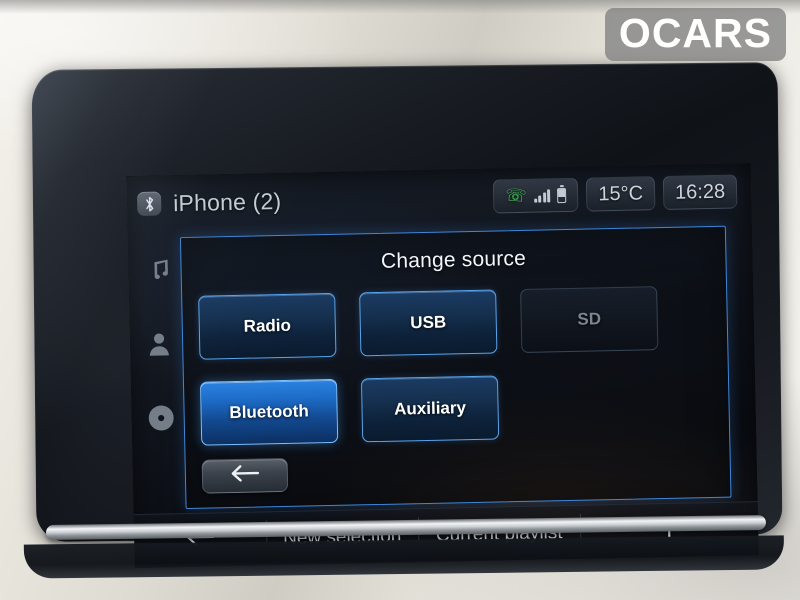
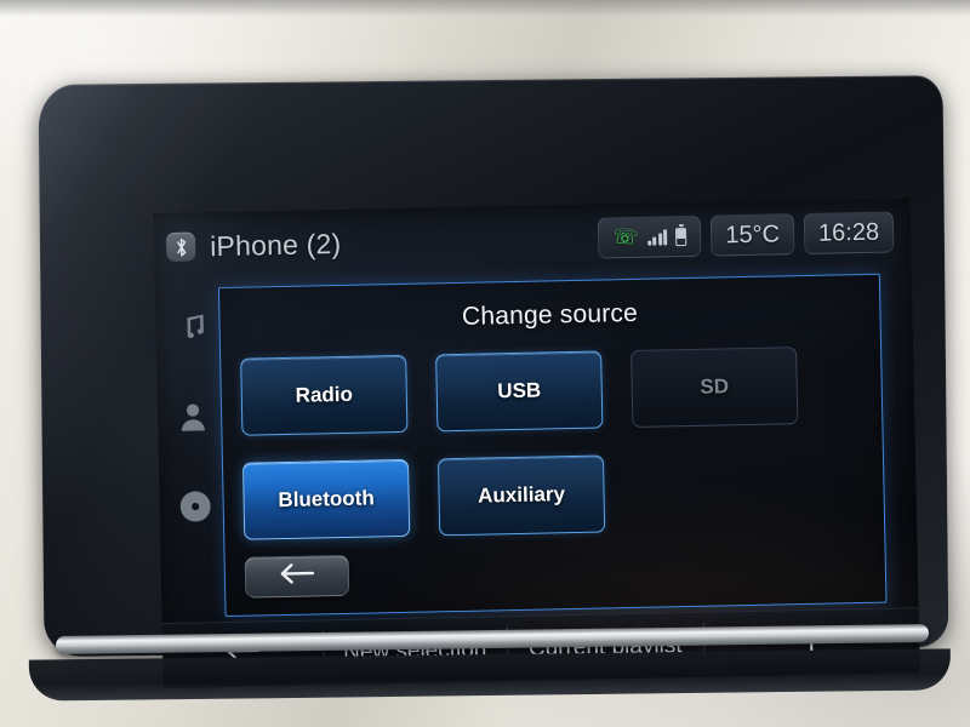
- OCARS
